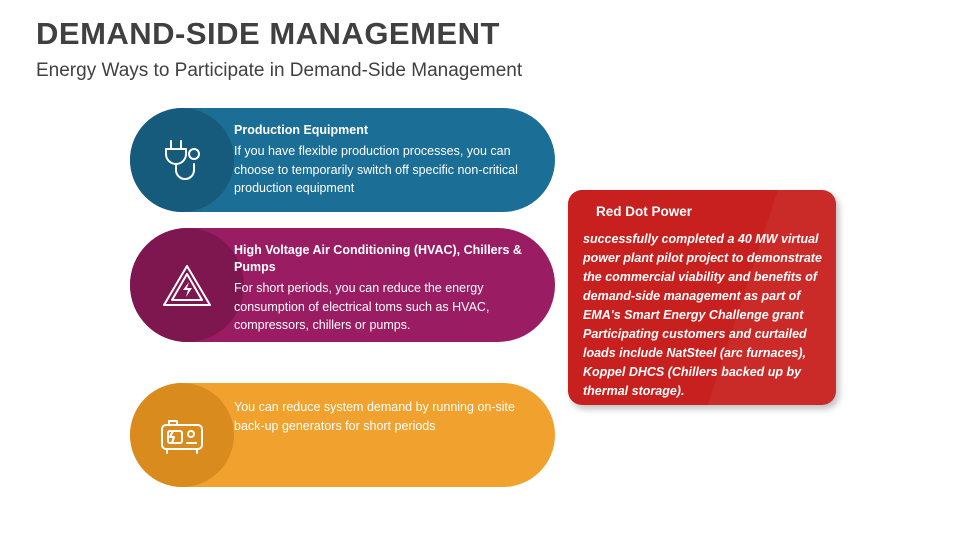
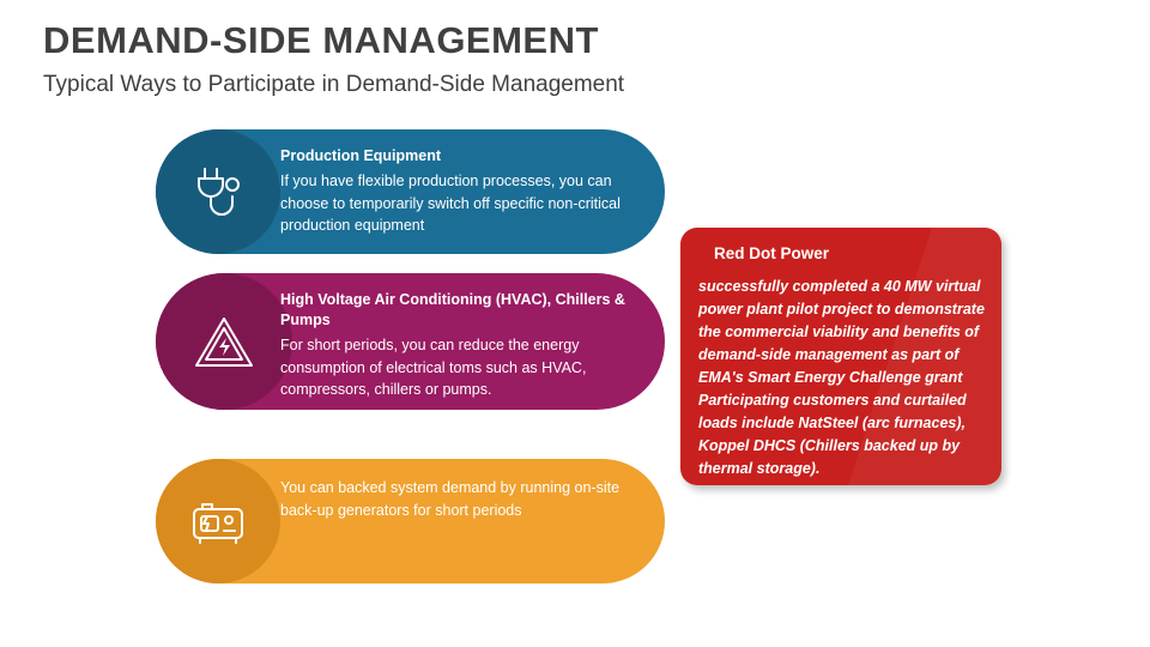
  DEMAND-SIDE MANAGEMENT
- Energy Ways to Participate in Demand-Side Management
+ Typical Ways to Participate in Demand-Side Management
  Production Equipment
  If you have flexible production processes, you can choose to temporarily switch off specific non-critical production equipment
  High Voltage Air Conditioning (HVAC), Chillers & Pumps
  For short periods, you can reduce the energy consumption of electrical toms such as HVAC, compressors, chillers or pumps.
- You can reduce system demand by running on-site back-up generators for short periods
+ You can backed system demand by running on-site back-up generators for short periods
  Red Dot Power
  successfully completed a 40 MW virtual power plant pilot project to demonstrate the commercial viability and benefits of demand-side management as part of EMA's Smart Energy Challenge grant Participating customers and curtailed loads include NatSteel (arc furnaces), Koppel DHCS (Chillers backed up by thermal storage).
